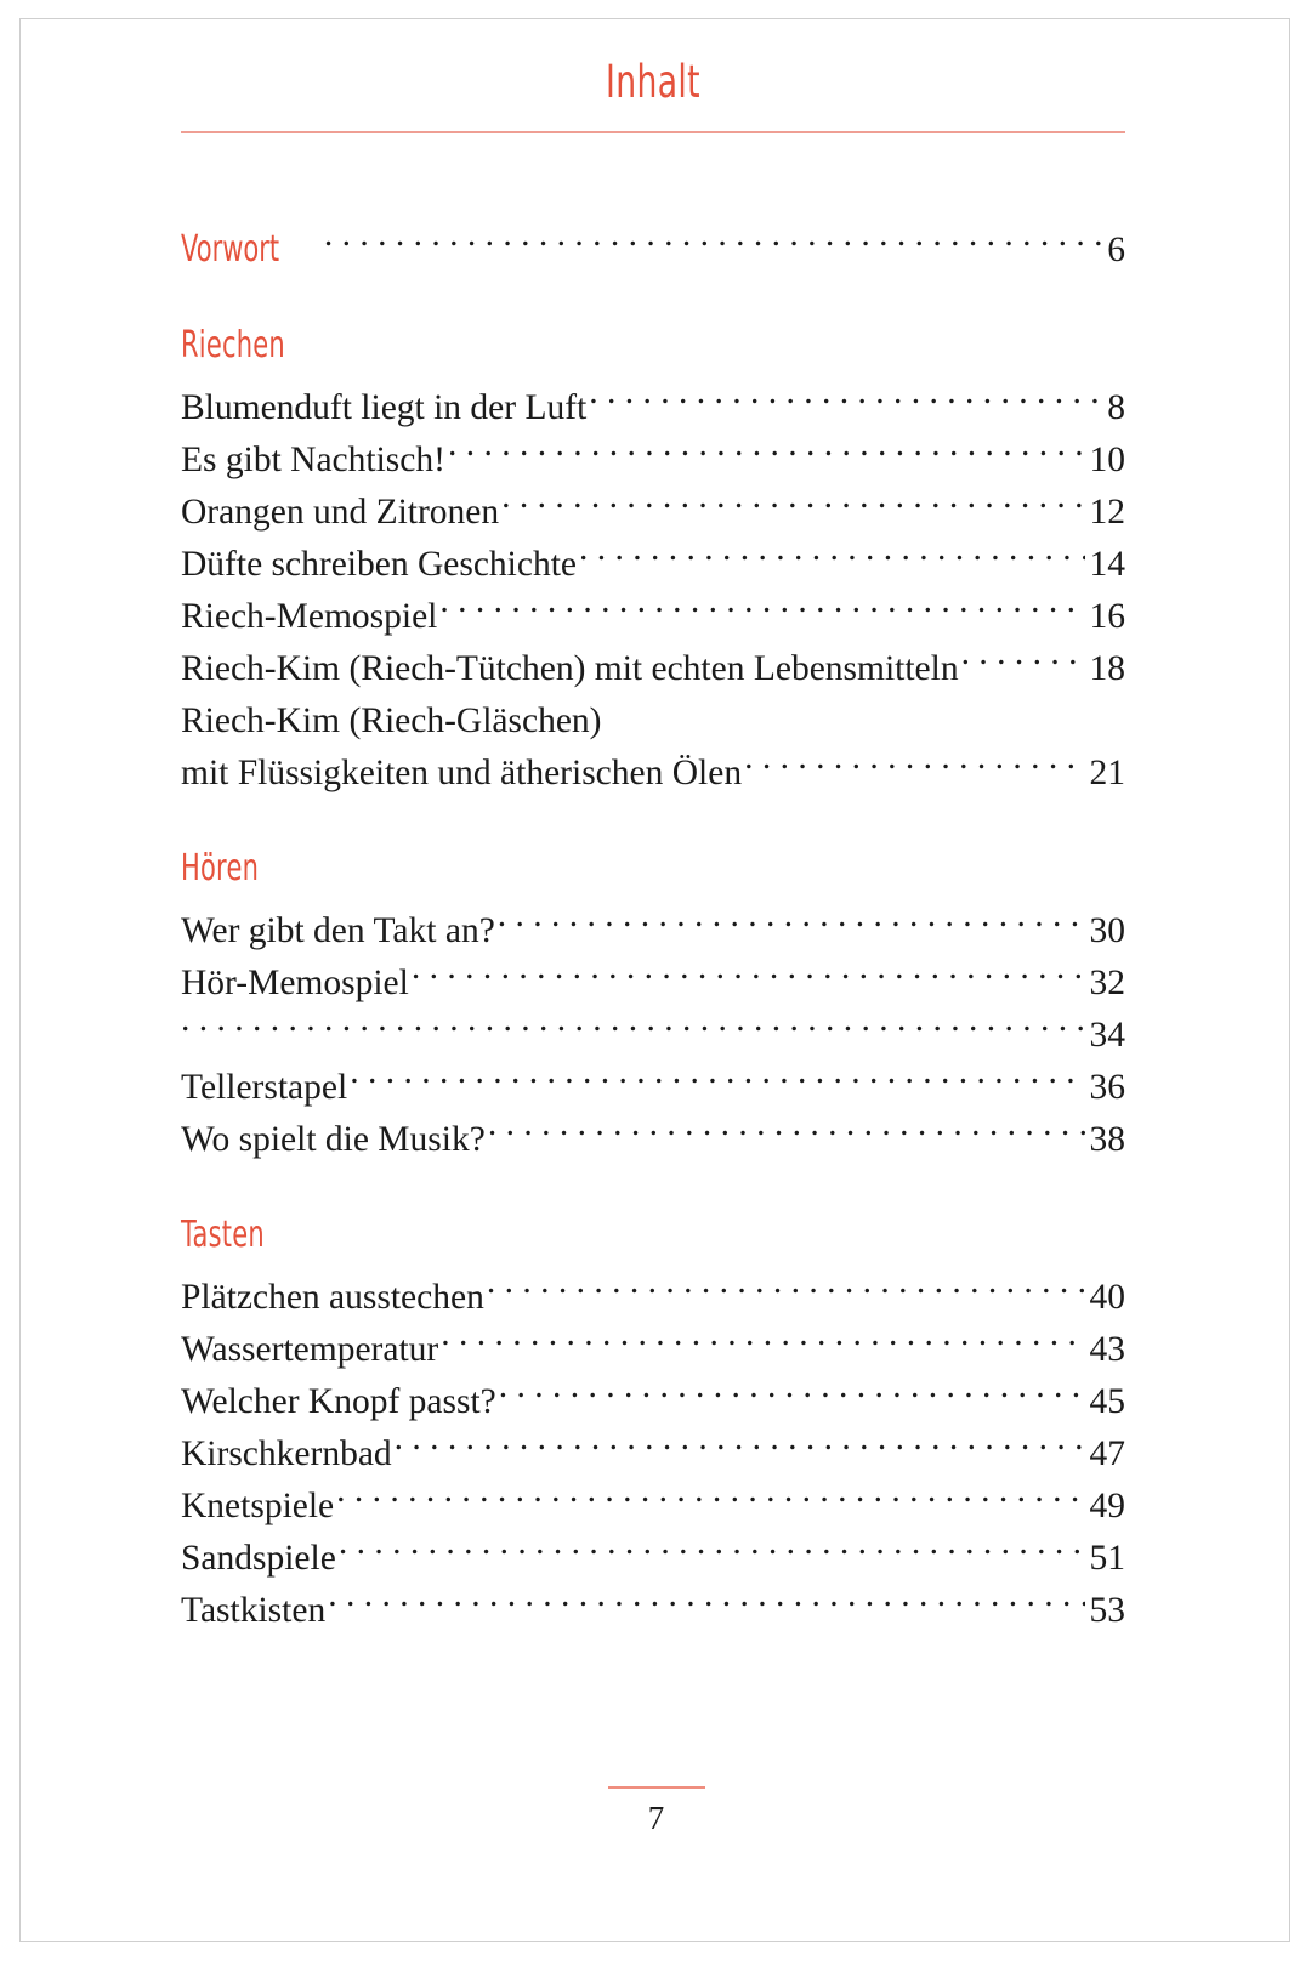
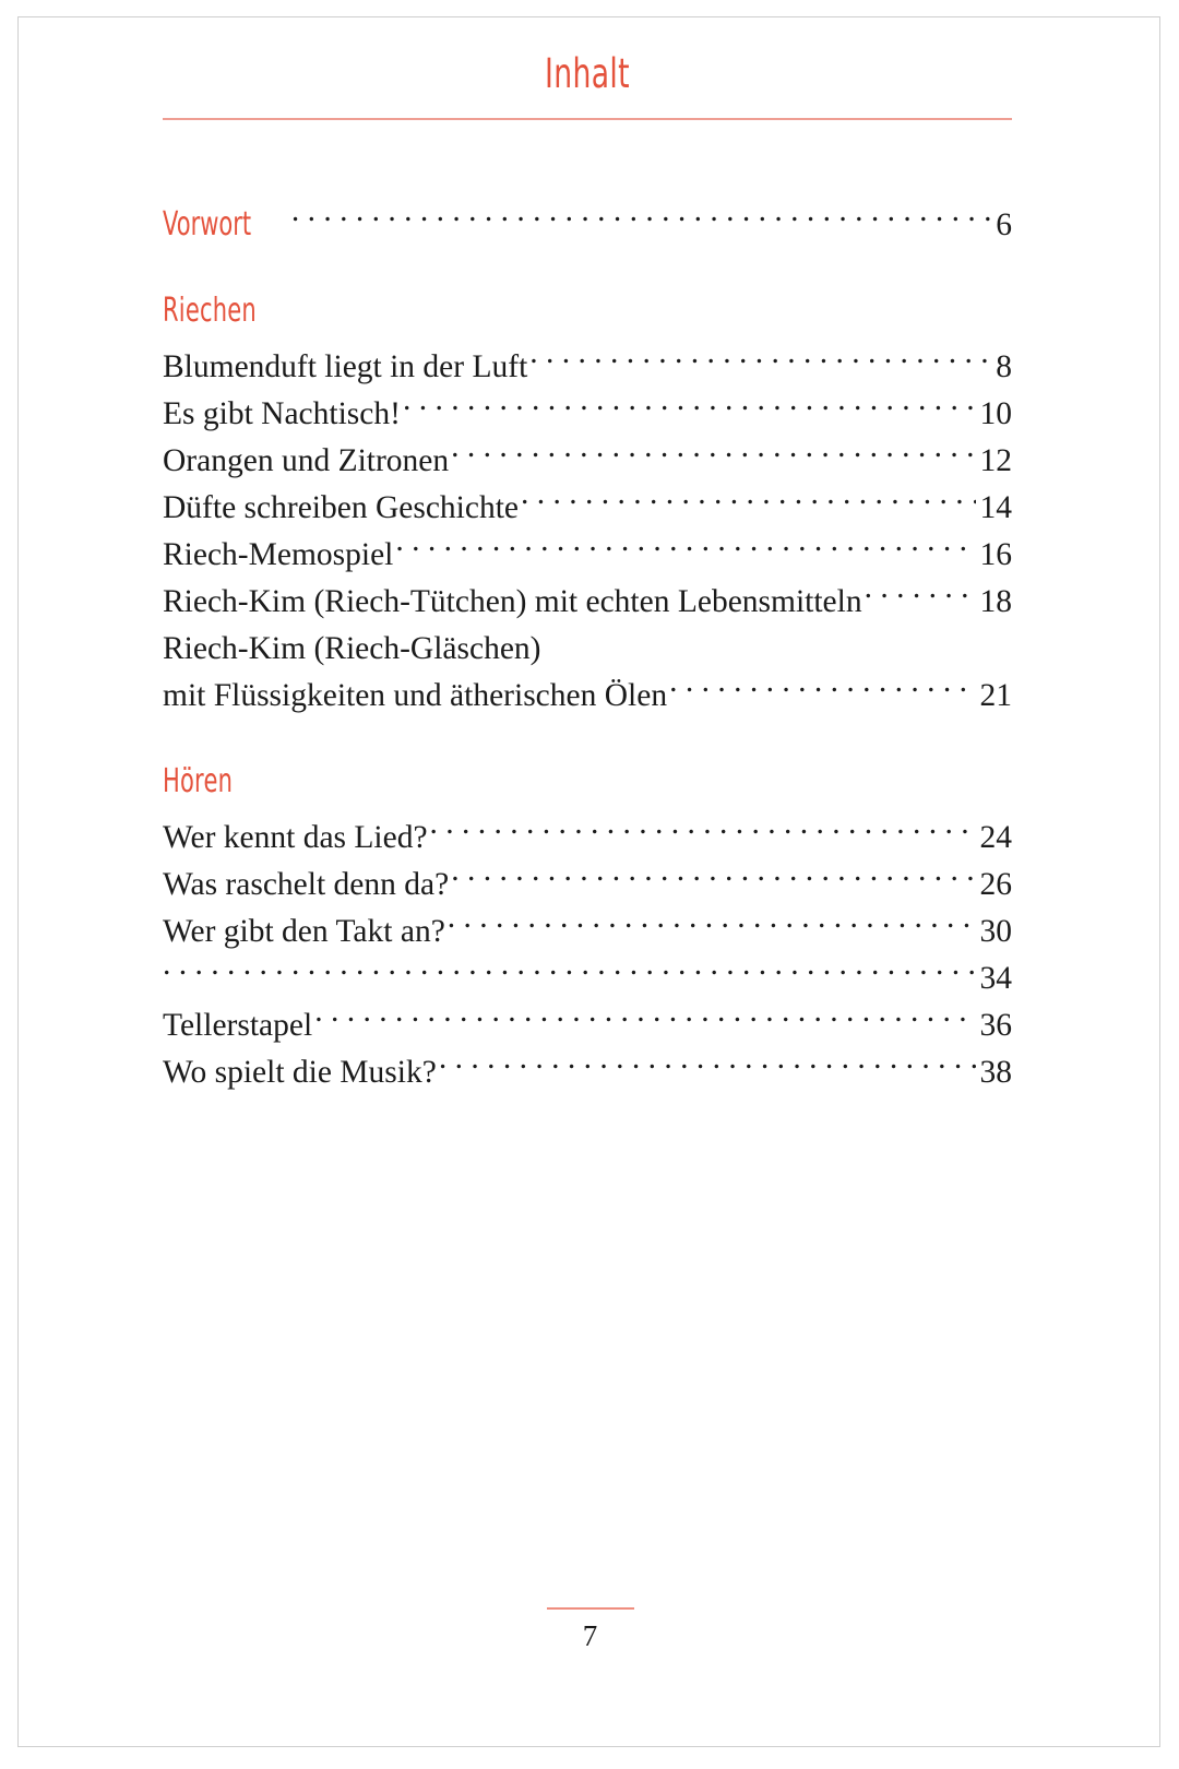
  Inhalt
  Vorwort
  6
  Riechen
  Blumenduft liegt in der Luft
  8
  Es gibt Nachtisch!
  10
  Orangen und Zitronen
  12
  Düfte schreiben Geschichte
  14
  Riech-Memospiel
  16
  Riech-Kim (Riech-Tütchen) mit echten Lebensmitteln
  18
  Riech-Kim (Riech-Gläschen)
  mit Flüssigkeiten und ätherischen Ölen
  21
  Hören
+ Wer kennt das Lied?
+ 24
+ Was raschelt denn da?
+ 26
  Wer gibt den Takt an?
  30
- Hör-Memospiel
- 32
  34
  Tellerstapel
  36
  Wo spielt die Musik?
  38
- Tasten
- Plätzchen ausstechen
- 40
- Wassertemperatur
- 43
- Welcher Knopf passt?
- 45
- Kirschkernbad
- 47
- Knetspiele
- 49
- Sandspiele
- 51
- Tastkisten
- 53
  7
